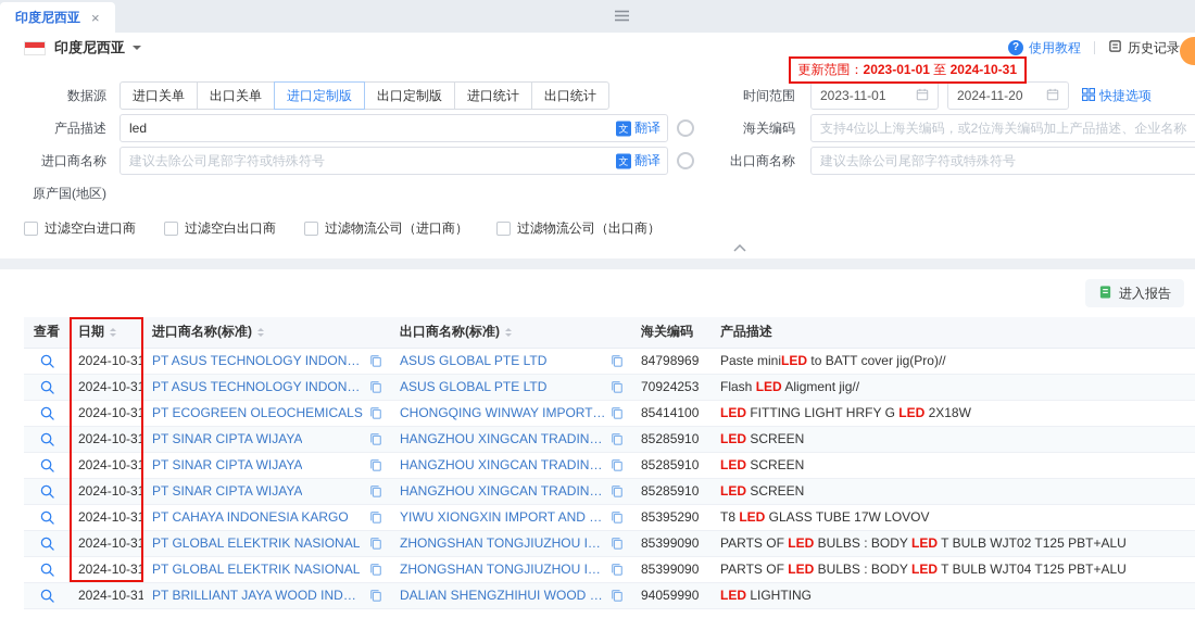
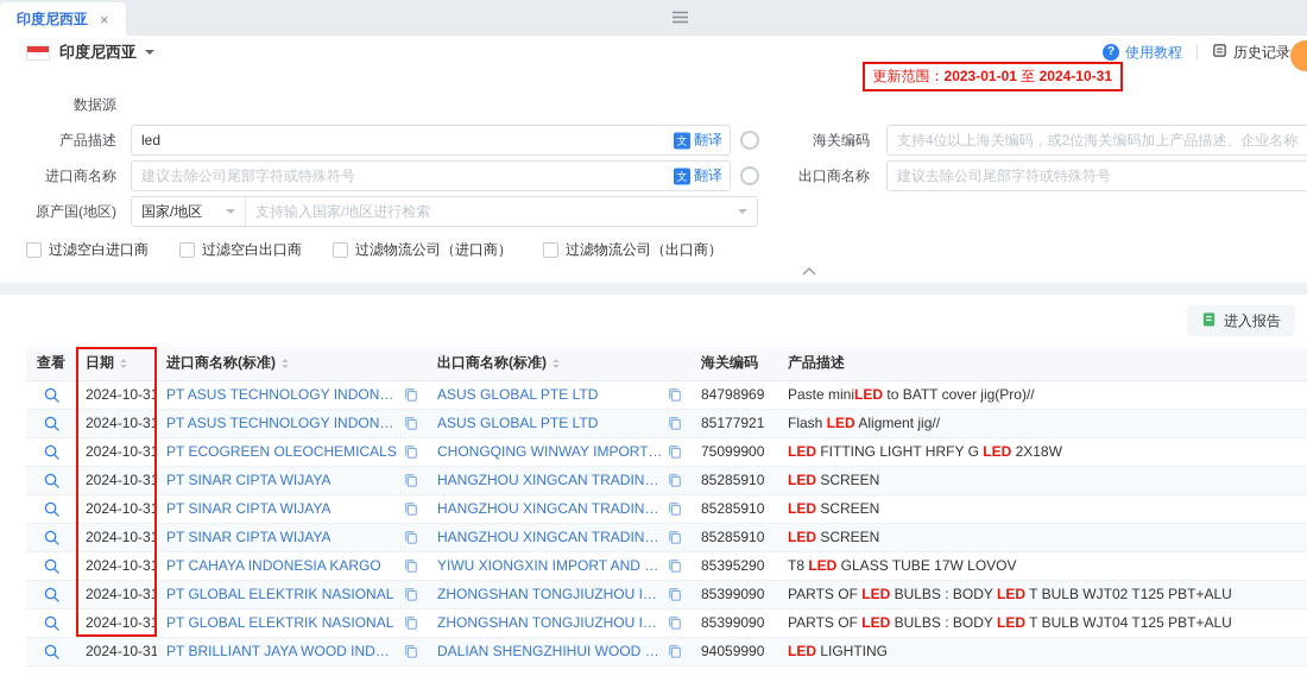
  印度尼西亚
  ×
  印度尼西亚
  ?
  使用教程
  历史记录
  更新范围：2023-01-01 至 2024-10-31
  数据源
- 进口关单
- 出口关单
- 进口定制版
- 出口定制版
- 进口统计
- 出口统计
- 时间范围
- 2023-11-01
- 2024-11-20
- 快捷选项
  产品描述
  led
  文
  翻译
  海关编码
  支持4位以上海关编码，或2位海关编码加上产品描述、企业名称
  进口商名称
  建议去除公司尾部字符或特殊符号
  文
  翻译
  出口商名称
  建议去除公司尾部字符或特殊符号
  原产国(地区)
+ 国家/地区
+ 支持输入国家/地区进行检索
  过滤空白进口商
  过滤空白出口商
  过滤物流公司（进口商）
  过滤物流公司（出口商）
  进入报告
  查看	日期	进口商名称(标准)	出口商名称(标准)	海关编码	产品描述
  	2024-10-31	PT ASUS TECHNOLOGY INDONES	ASUS GLOBAL PTE LTD	84798969	Paste miniLED to BATT cover jig(Pro)//
- 	2024-10-31	PT ASUS TECHNOLOGY INDONES	ASUS GLOBAL PTE LTD	70924253	Flash LED Aligment jig//
+ 	2024-10-31	PT ASUS TECHNOLOGY INDONES	ASUS GLOBAL PTE LTD	85177921	Flash LED Aligment jig//
- 	2024-10-31	PT ECOGREEN OLEOCHEMICALS	CHONGQING WINWAY IMPORT A	85414100	LED FITTING LIGHT HRFY G LED 2X18W
+ 	2024-10-31	PT ECOGREEN OLEOCHEMICALS	CHONGQING WINWAY IMPORT A	75099900	LED FITTING LIGHT HRFY G LED 2X18W
  	2024-10-31	PT SINAR CIPTA WIJAYA	HANGZHOU XINGCAN TRADING	85285910	LED SCREEN
  	2024-10-31	PT SINAR CIPTA WIJAYA	HANGZHOU XINGCAN TRADING	85285910	LED SCREEN
  	2024-10-31	PT SINAR CIPTA WIJAYA	HANGZHOU XINGCAN TRADING	85285910	LED SCREEN
  	2024-10-31	PT CAHAYA INDONESIA KARGO	YIWU XIONGXIN IMPORT AND EX	85395290	T8 LED GLASS TUBE 17W LOVOV
  	2024-10-31	PT GLOBAL ELEKTRIK NASIONAL	ZHONGSHAN TONGJIUZHOU INT	85399090	PARTS OF LED BULBS : BODY LED T BULB WJT02 T125 PBT+ALU
  	2024-10-31	PT GLOBAL ELEKTRIK NASIONAL	ZHONGSHAN TONGJIUZHOU INT	85399090	PARTS OF LED BULBS : BODY LED T BULB WJT04 T125 PBT+ALU
  	2024-10-31	PT BRILLIANT JAYA WOOD INDUS	DALIAN SHENGZHIHUI WOOD IN	94059990	LED LIGHTING
